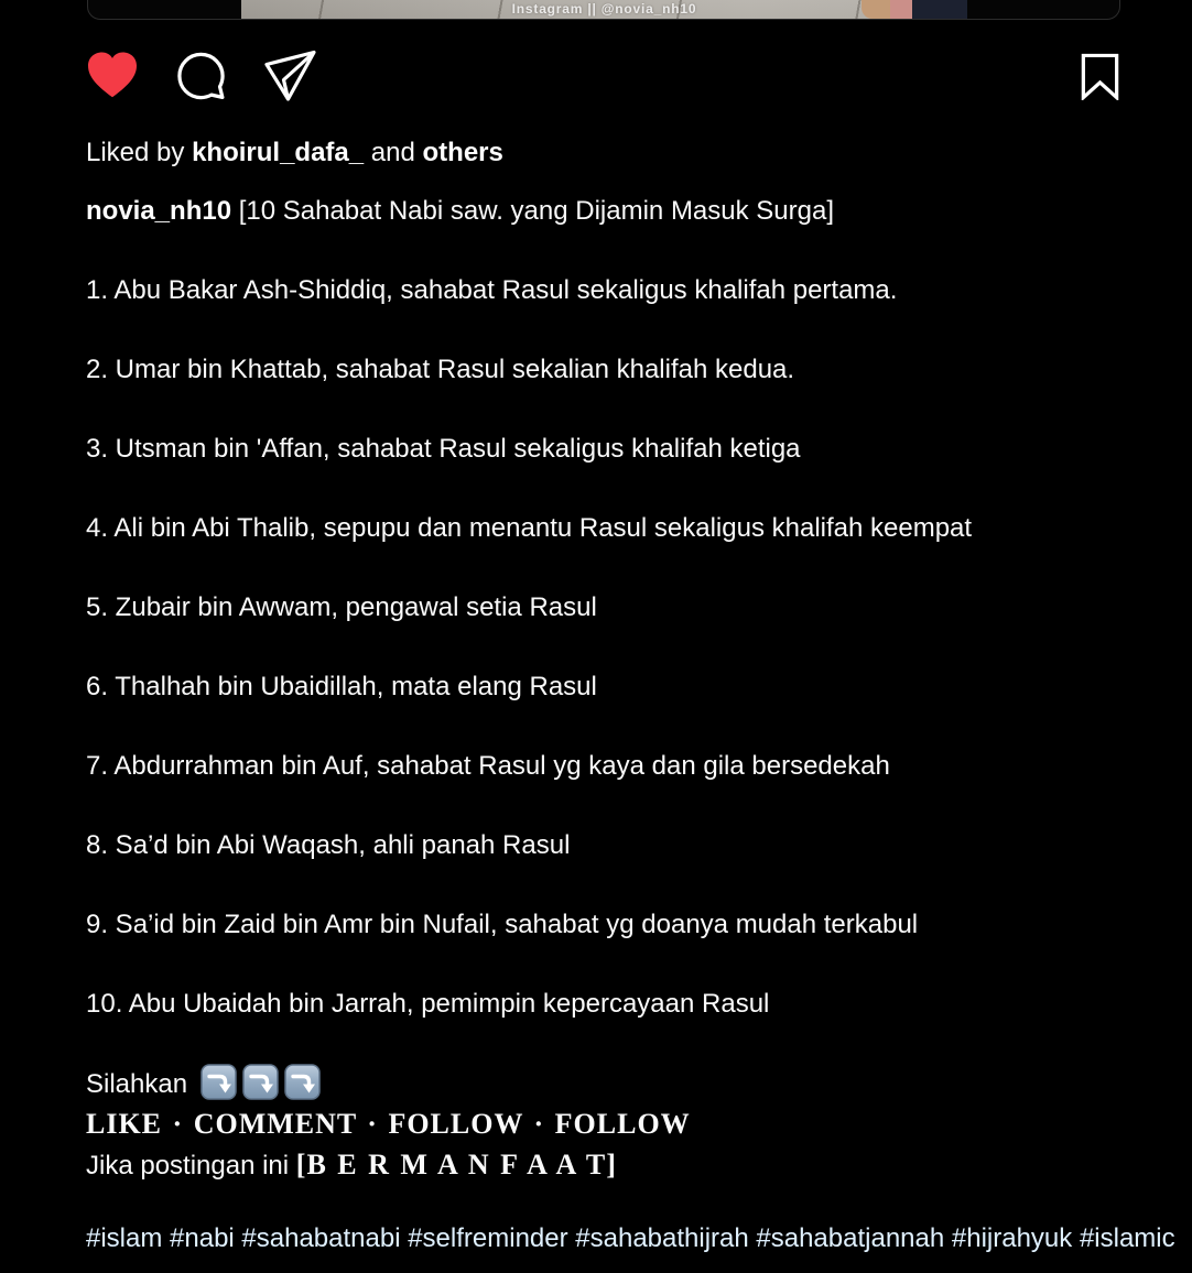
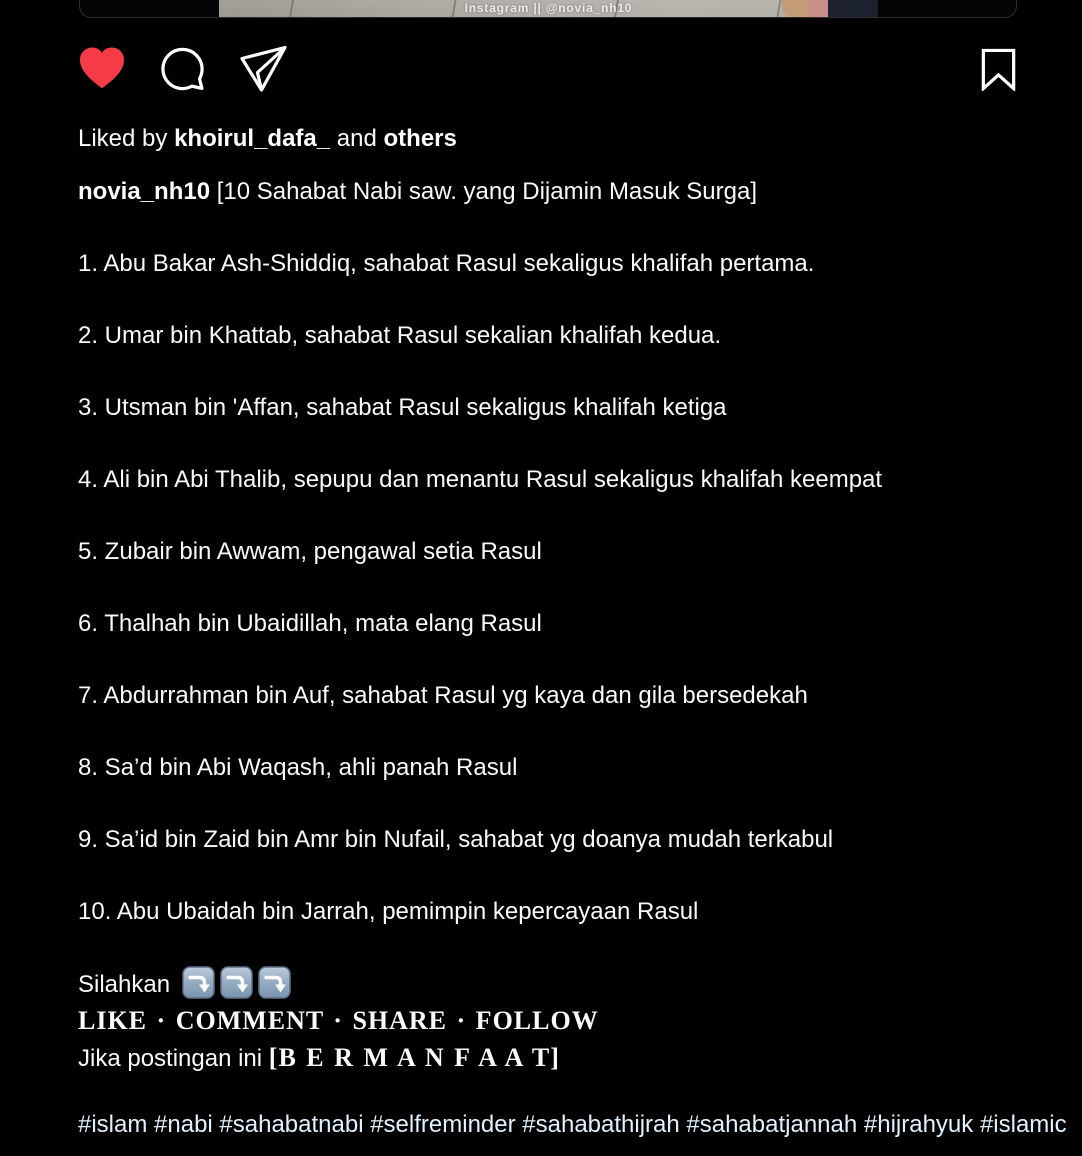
  Instagram || @novia_nh10
  Liked by khoirul_dafa_ and others
  novia_nh10 [10 Sahabat Nabi saw. yang Dijamin Masuk Surga]
  1. Abu Bakar Ash-Shiddiq, sahabat Rasul sekaligus khalifah pertama.
  2. Umar bin Khattab, sahabat Rasul sekalian khalifah kedua.
  3. Utsman bin 'Affan, sahabat Rasul sekaligus khalifah ketiga
  4. Ali bin Abi Thalib, sepupu dan menantu Rasul sekaligus khalifah keempat
  5. Zubair bin Awwam, pengawal setia Rasul
  6. Thalhah bin Ubaidillah, mata elang Rasul
  7. Abdurrahman bin Auf, sahabat Rasul yg kaya dan gila bersedekah
  8. Sa’d bin Abi Waqash, ahli panah Rasul
  9. Sa’id bin Zaid bin Amr bin Nufail, sahabat yg doanya mudah terkabul
  10. Abu Ubaidah bin Jarrah, pemimpin kepercayaan Rasul
  Silahkan
- LIKE · COMMENT · FOLLOW · FOLLOW
+ LIKE · COMMENT · SHARE · FOLLOW
  Jika postingan ini [B E R M A N F A A T]
  #islam #nabi #sahabatnabi #selfreminder #sahabathijrah #sahabatjannah #hijrahyuk #islamic
